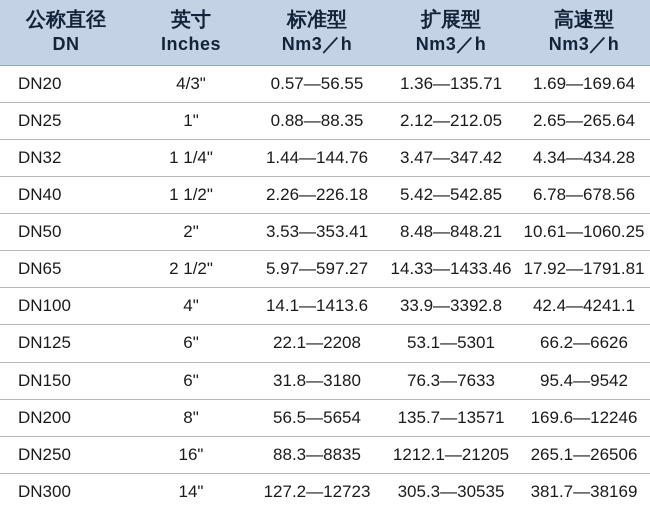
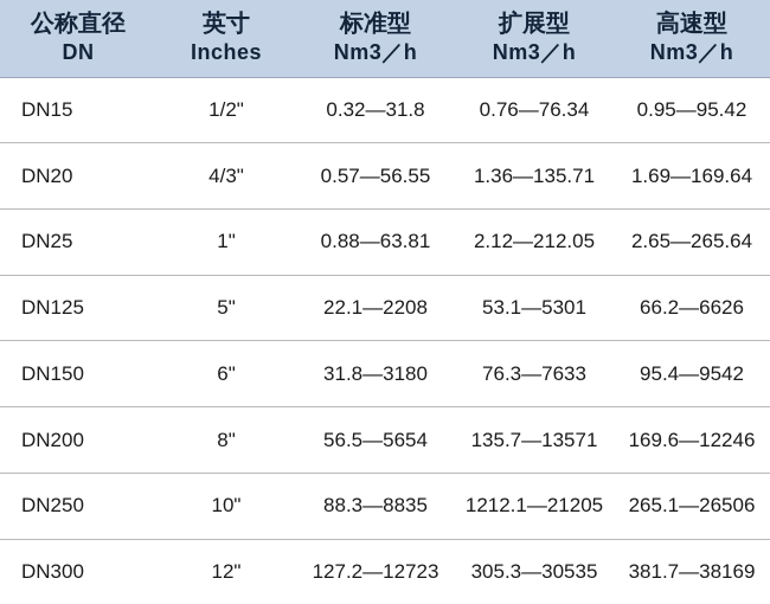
  公称直径 DN	英寸 Inches	标准型 Nm3／h	扩展型 Nm3／h	高速型 Nm3／h
+ DN15	1/2"	0.32—31.8	0.76—76.34	0.95—95.42
  DN20	4/3"	0.57—56.55	1.36—135.71	1.69—169.64
- DN25	1"	0.88—88.35	2.12—212.05	2.65—265.64
+ DN25	1"	0.88—63.81	2.12—212.05	2.65—265.64
- DN32	1 1/4"	1.44—144.76	3.47—347.42	4.34—434.28
- DN40	1 1/2"	2.26—226.18	5.42—542.85	6.78—678.56
- DN50	2"	3.53—353.41	8.48—848.21	10.61—1060.25
- DN65	2 1/2"	5.97—597.27	14.33—1433.46	17.92—1791.81
- DN100	4"	14.1—1413.6	33.9—3392.8	42.4—4241.1
- DN125	6"	22.1—2208	53.1—5301	66.2—6626
+ DN125	5"	22.1—2208	53.1—5301	66.2—6626
  DN150	6"	31.8—3180	76.3—7633	95.4—9542
  DN200	8"	56.5—5654	135.7—13571	169.6—12246
- DN250	16"	88.3—8835	1212.1—21205	265.1—26506
+ DN250	10"	88.3—8835	1212.1—21205	265.1—26506
- DN300	14"	127.2—12723	305.3—30535	381.7—38169
+ DN300	12"	127.2—12723	305.3—30535	381.7—38169
